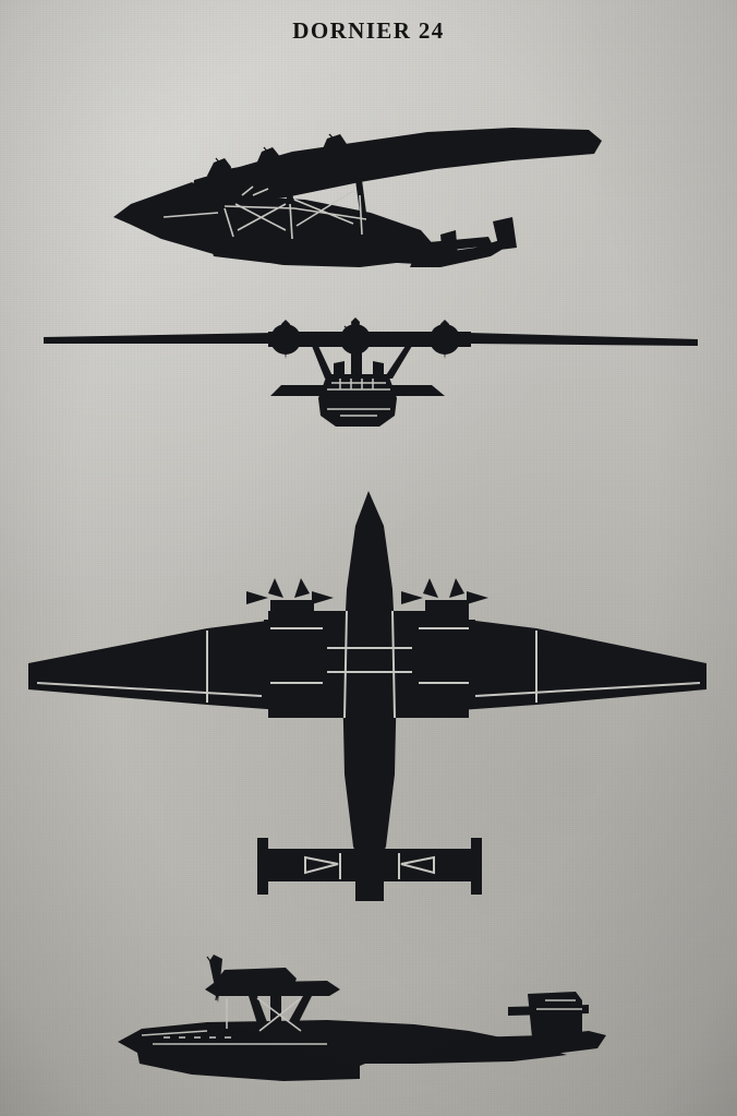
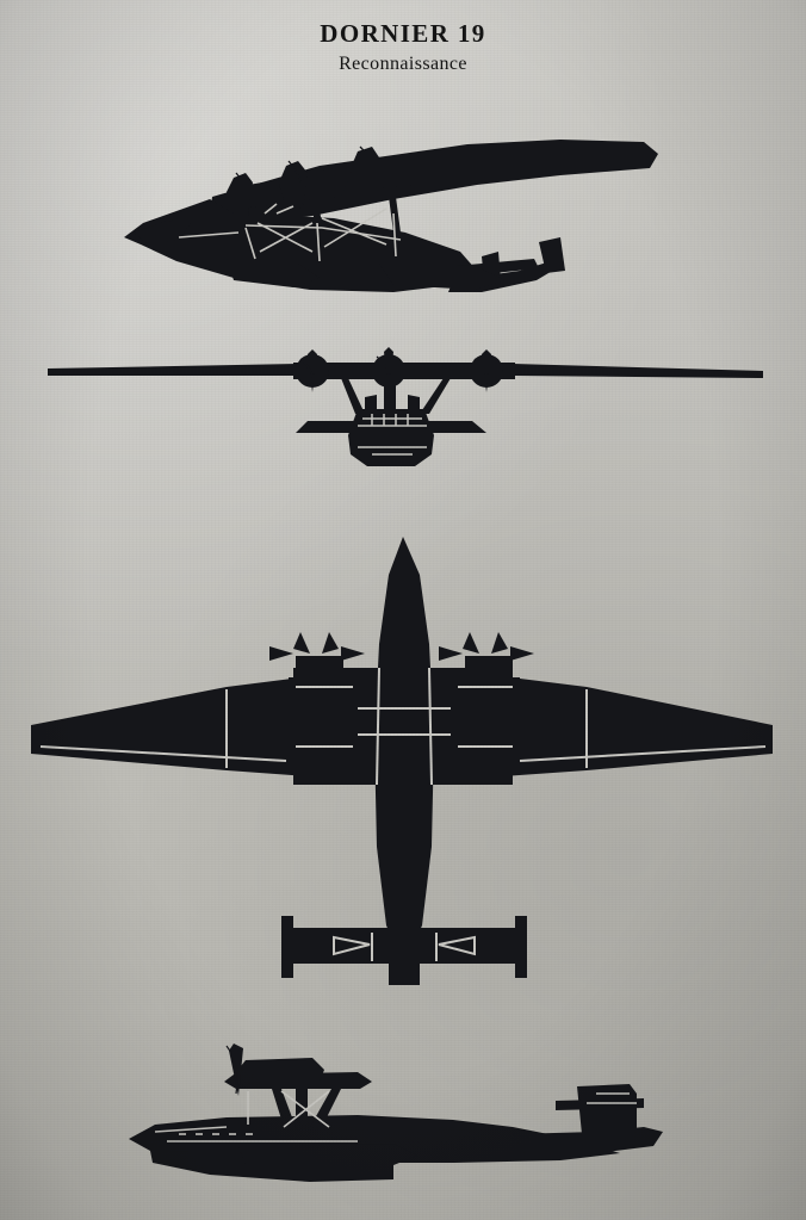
- DORNIER 24
+ DORNIER 19
+ Reconnaissance
